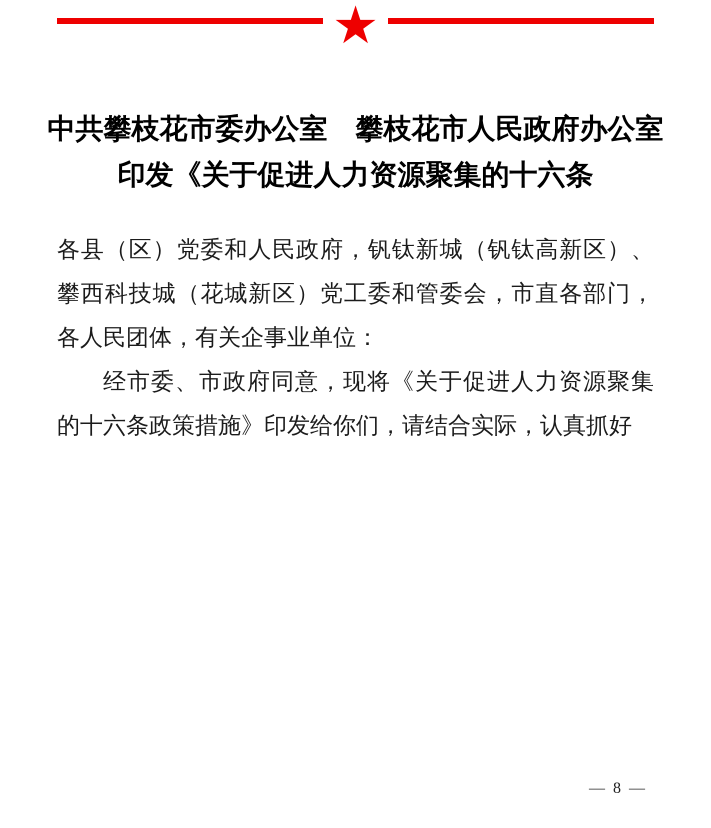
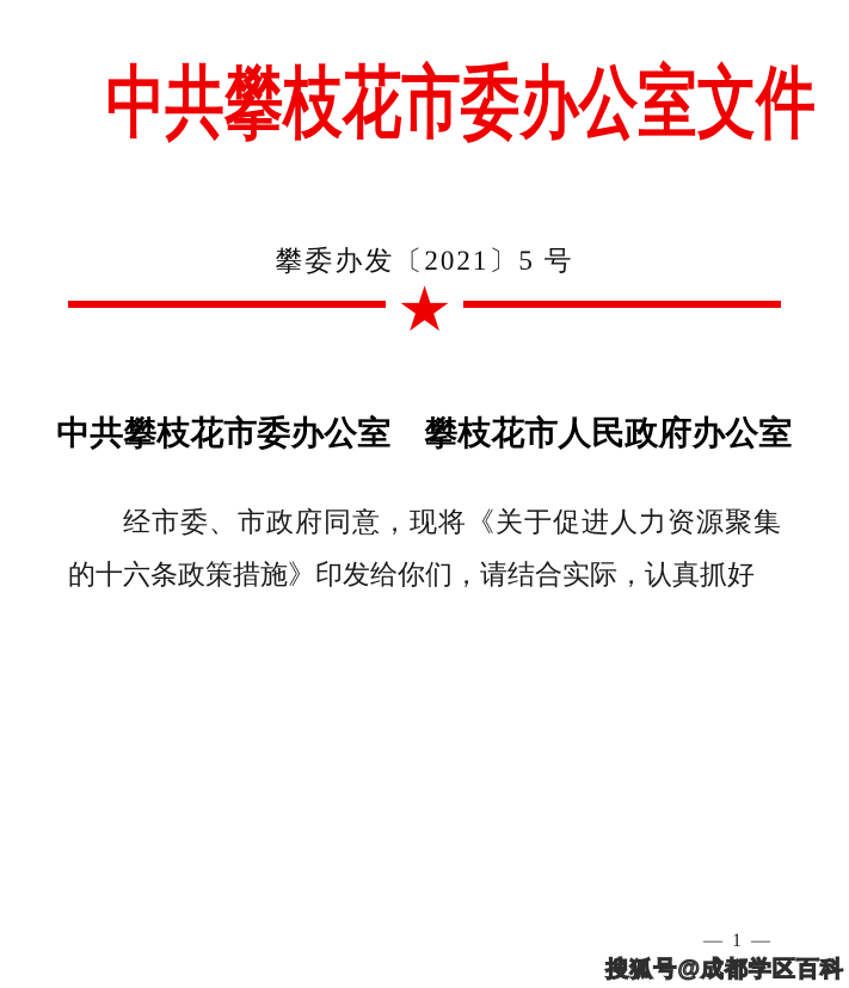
+ 中共攀枝花市委办公室文件
+ 攀委办发〔2021〕5 号
  ★
  中共攀枝花市委办公室 攀枝花市人民政府办公室
- 印发《关于促进人力资源聚集的十六条
- 各县（区）党委和人民政府，钒钛新城（钒钛高新区）、攀西科技城（花城新区）党工委和管委会，市直各部门，各人民团体，有关企事业单位：
  经市委、市政府同意，现将《关于促进人力资源聚集的十六条政策措施》印发给你们，请结合实际，认真抓好
- — 8 —
+ — 1 —
+ 搜狐号@成都学区百科
